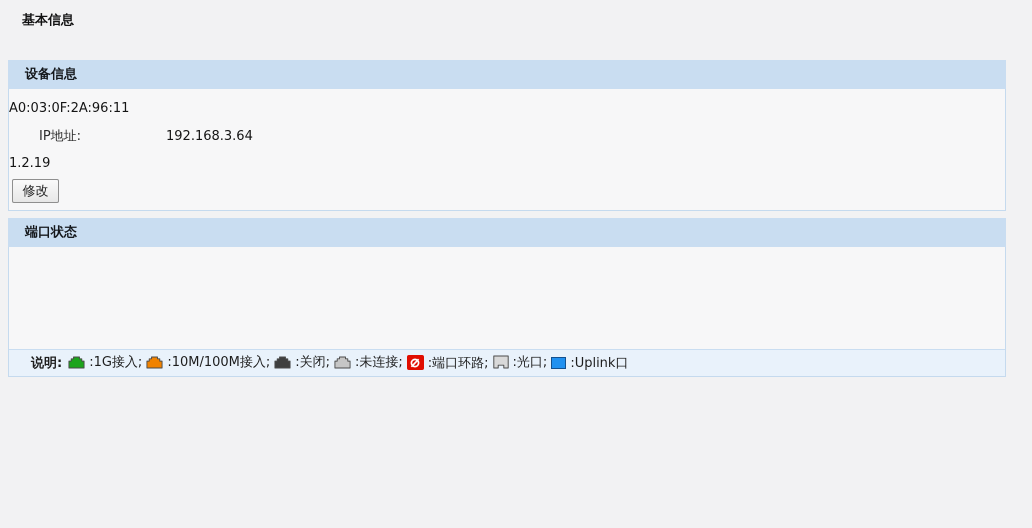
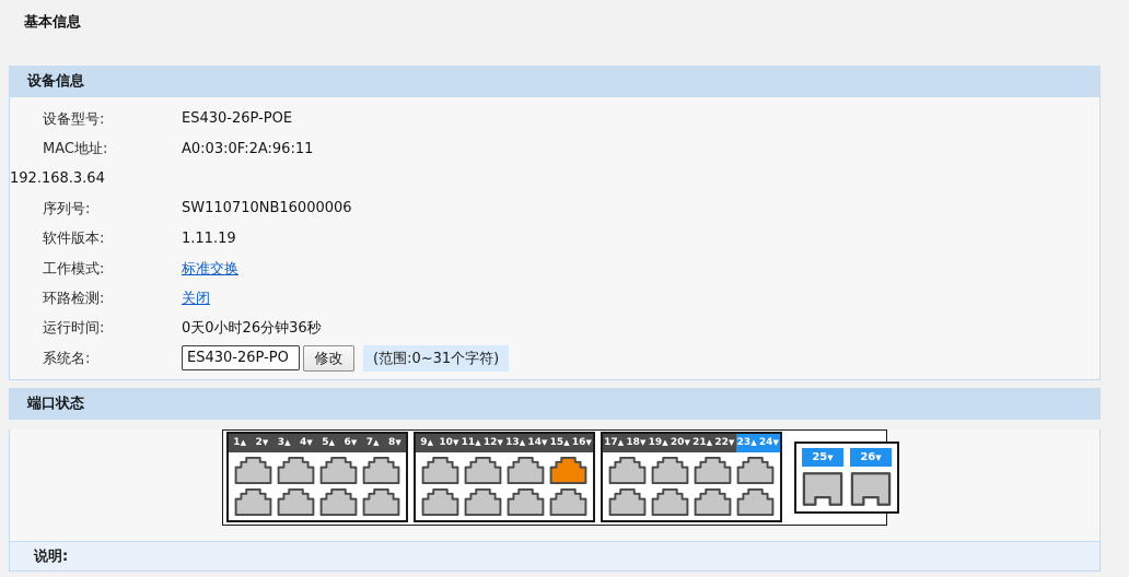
  基本信息
  设备信息
+ 设备型号:
+ ES430-26P-POE
+ MAC地址:
  A0:03:0F:2A:96:11
- IP地址:
  192.168.3.64
+ 序列号:
+ SW110710NB16000006
+ 软件版本:
- 1.2.19
+ 1.11.19
+ 工作模式:
+ 标准交换
+ 环路检测:
+ 关闭
+ 运行时间:
+ 0天0小时26分钟36秒
+ 系统名:
+ ES430-26P-PO
  修改
+ (范围:0~31个字符)
  端口状态
+ 1▲
+ 2▼
+ 3▲
+ 4▼
+ 5▲
+ 6▼
+ 7▲
+ 8▼
+ 9▲
+ 10▼
+ 11▲
+ 12▼
+ 13▲
+ 14▼
+ 15▲
+ 16▼
+ 17▲
+ 18▼
+ 19▲
+ 20▼
+ 21▲
+ 22▼
+ 23▲
+ 24▼
+ 25▼
+ 26▼
  说明:
- :1G接入;
- :10M/100M接入;
- :关闭;
- :未连接;
- :端口环路;
- :光口;
- :Uplink口
